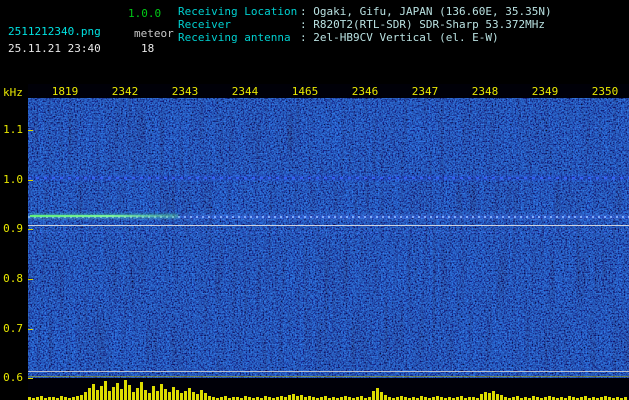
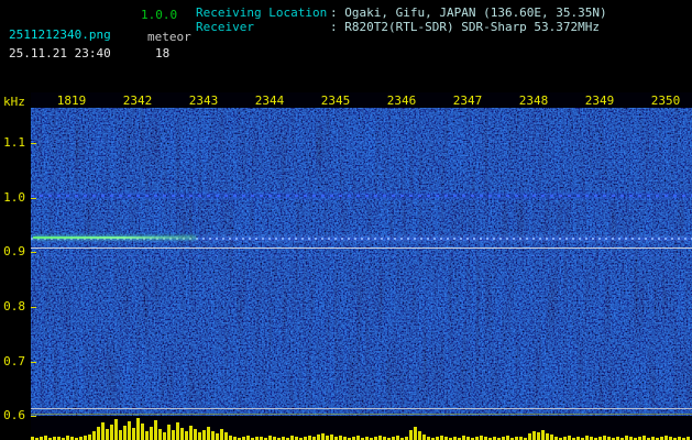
  1.0.0
  2511212340.png
  meteor
  25.11.21 23:40
  18
  Receiving Location
  : Ogaki, Gifu, JAPAN (136.60E, 35.35N)
  Receiver
  : R820T2(RTL-SDR) SDR-Sharp 53.372MHz
- Receiving antenna
- : 2el-HB9CV Vertical (el. E-W)
  1819
  2342
  2343
  2344
- 1465
+ 2345
  2346
  2347
  2348
  2349
  2350
  kHz
  1.1
  1.0
  0.9
  0.8
  0.7
  0.6
